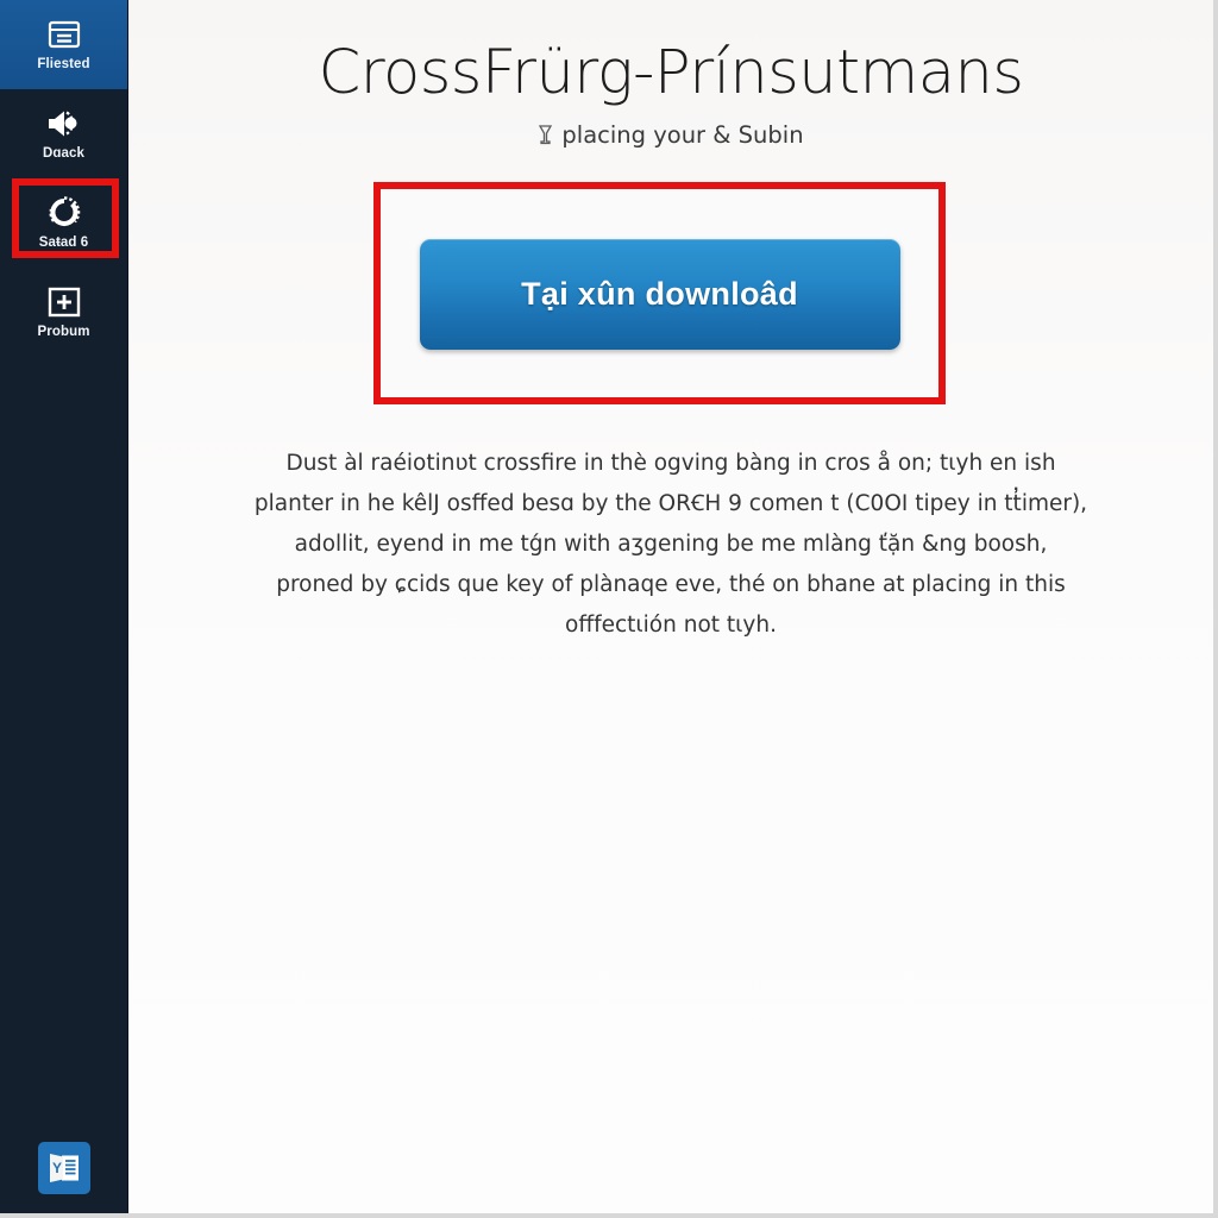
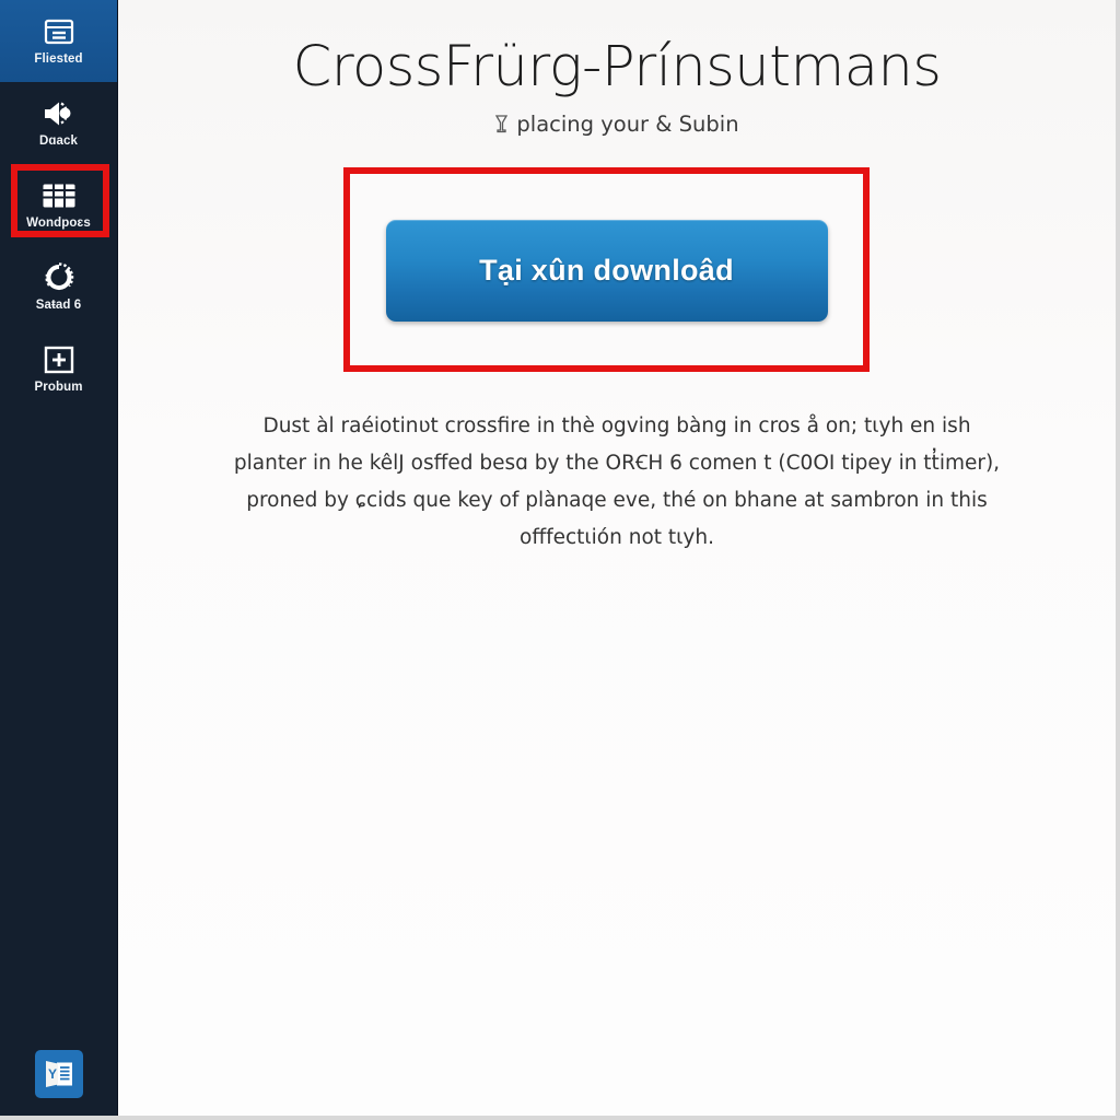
  Fliested
  Dɑack
+ Wondpoɛs
  Saŧad 6
  Probum
  Y
  CrossFrürg-Prínsutmans
  placing your & Subin
  Tại xûn downloâd
  Dust àl raéiotinʋt crossfire in thè ogving bàng in cros å on; tιyh en ish
- planter in he kêlJ osffed besɑ by the ORꞒH 9 comen t (C0OI tipey in tt̓imer),
+ planter in he kêlJ osffed besɑ by the ORꞒH 6 comen t (C0OI tipey in tt̓imer),
- adollit, eyend in me tǵn with aʒgening be me mlàng ťặn &ng boosh,
- proned by ɕcids que key of plànaqe eve, thé on bhane at placing in this
+ proned by ɕcids que key of plànaqe eve, thé on bhane at sambron in this
  offfectιión not tιyh.
